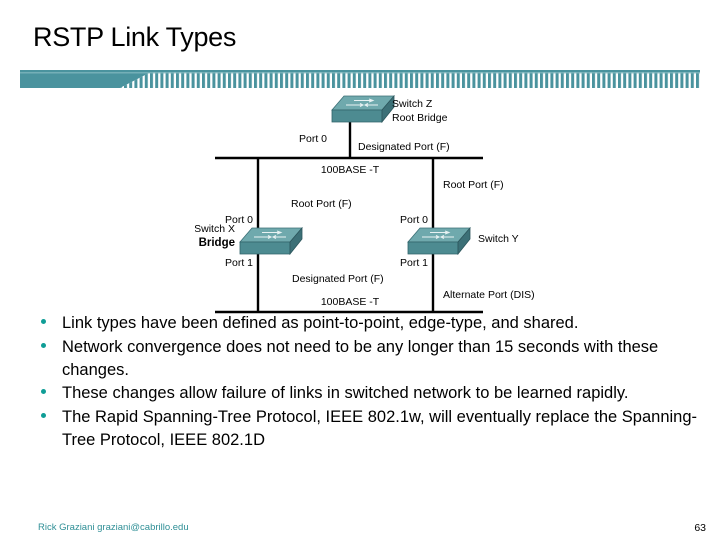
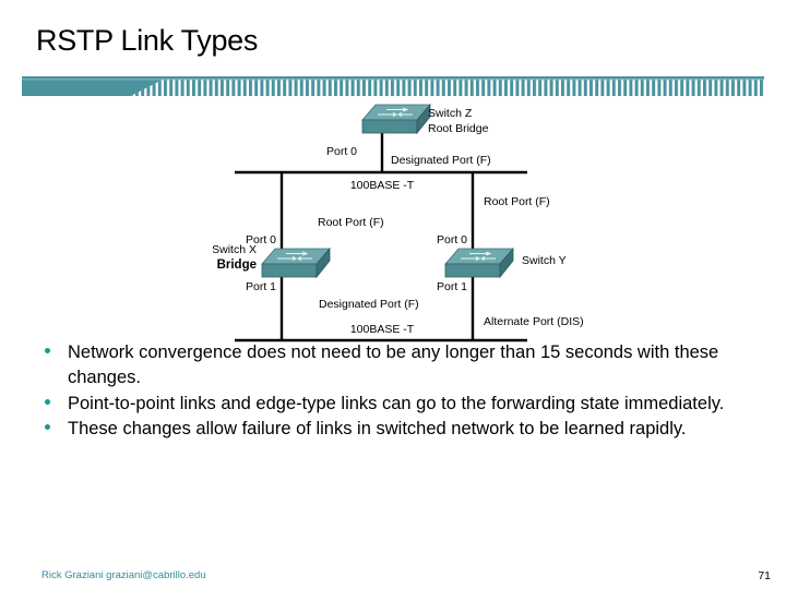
  RSTP Link Types
  Switch Z
  Root Bridge
  Port 0
  Designated Port (F)
  100BASE -T
  Root Port (F)
  Root Port (F)
  Port 0
  Switch X
  Port 1
  Port 0
  Switch Y
  Port 1
  Designated Port (F)
  Alternate Port (DIS)
  100BASE -T
- Link types have been defined as point-to-point, edge-type, and shared.
  Network convergence does not need to be any longer than 15 seconds with these changes.
+ Point-to-point links and edge-type links can go to the forwarding state immediately.
  These changes allow failure of links in switched network to be learned rapidly.
- The Rapid Spanning-Tree Protocol, IEEE 802.1w, will eventually replace the Spanning-Tree Protocol, IEEE 802.1D
  Rick Graziani graziani@cabrillo.edu
- 63
+ 71
